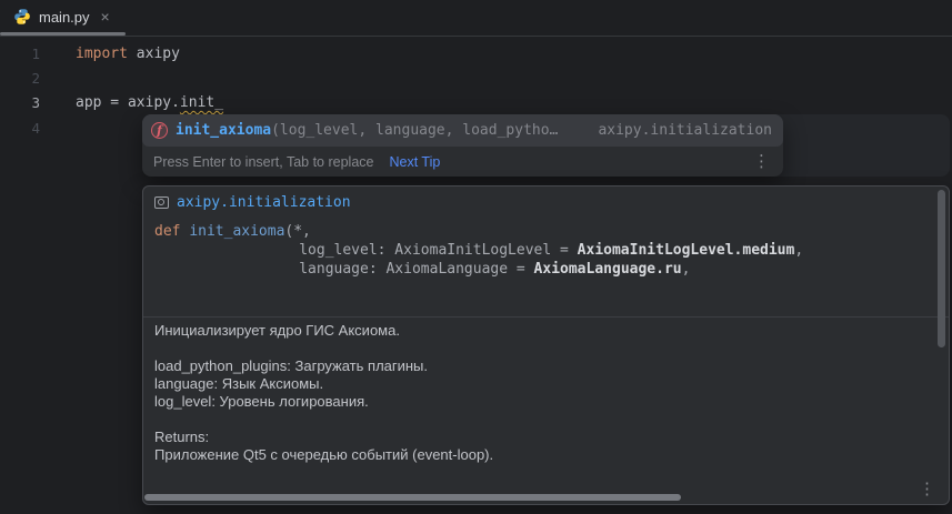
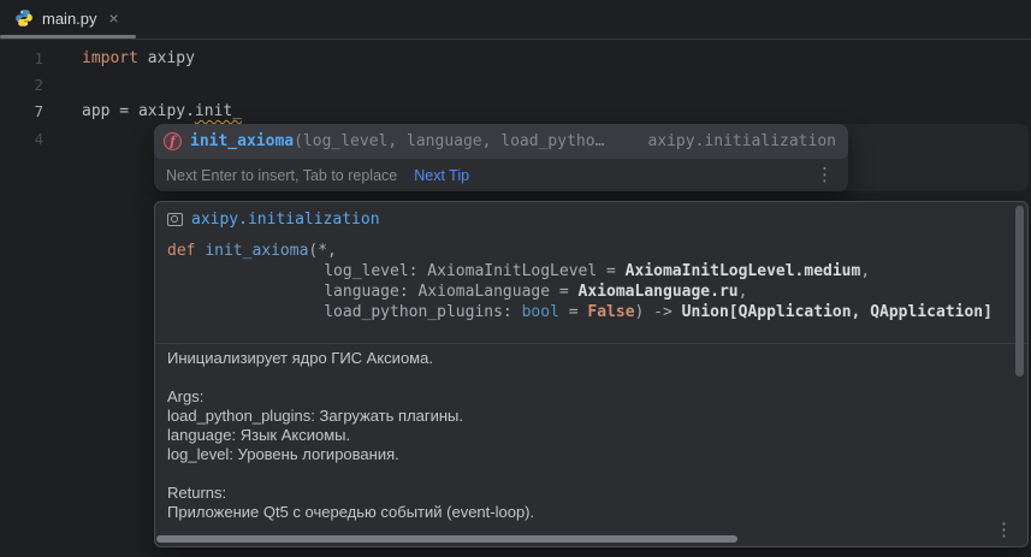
  main.py
  ×
  1
  2
- 3
+ 7
  4
  import axipy
  app = axipy.init_
  f
  init_axioma
  (log_level, language, load_pytho…
  axipy.initialization
- Press Enter to insert, Tab to replace
+ Next Enter to insert, Tab to replace
  Next Tip
  ⋮
  axipy.initialization
  def init_axioma(*,
  log_level: AxiomaInitLogLevel = AxiomaInitLogLevel.medium,
  language: AxiomaLanguage = AxiomaLanguage.ru,
+ load_python_plugins: bool = False) -> Union[QApplication, QApplication]
  Инициализирует ядро ГИС Аксиома.
+ Args:
  load_python_plugins: Загружать плагины.
  language: Язык Аксиомы.
  log_level: Уровень логирования.
  Returns:
  Приложение Qt5 с очередью событий (event-loop).
  ⋮
